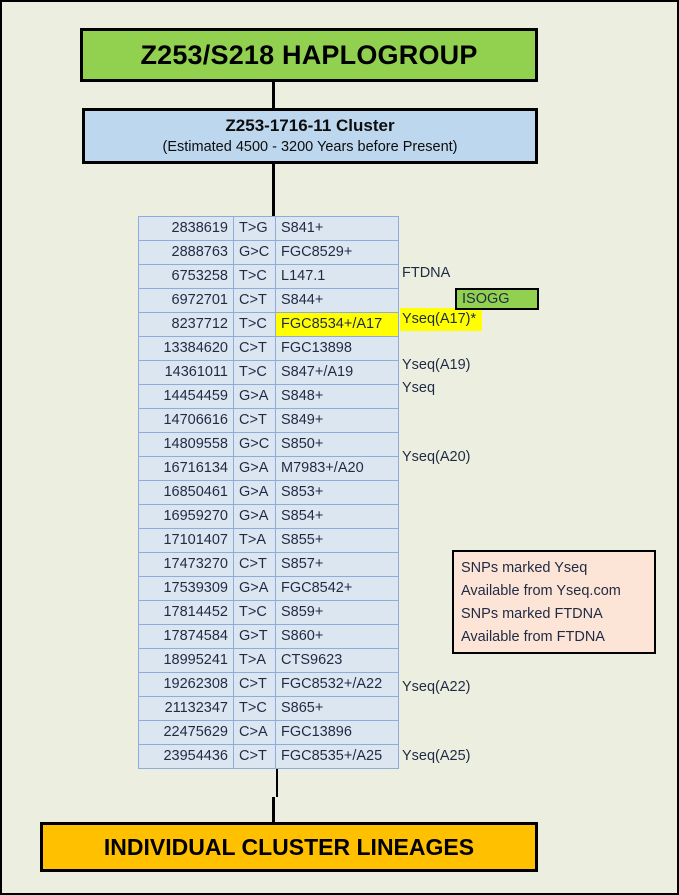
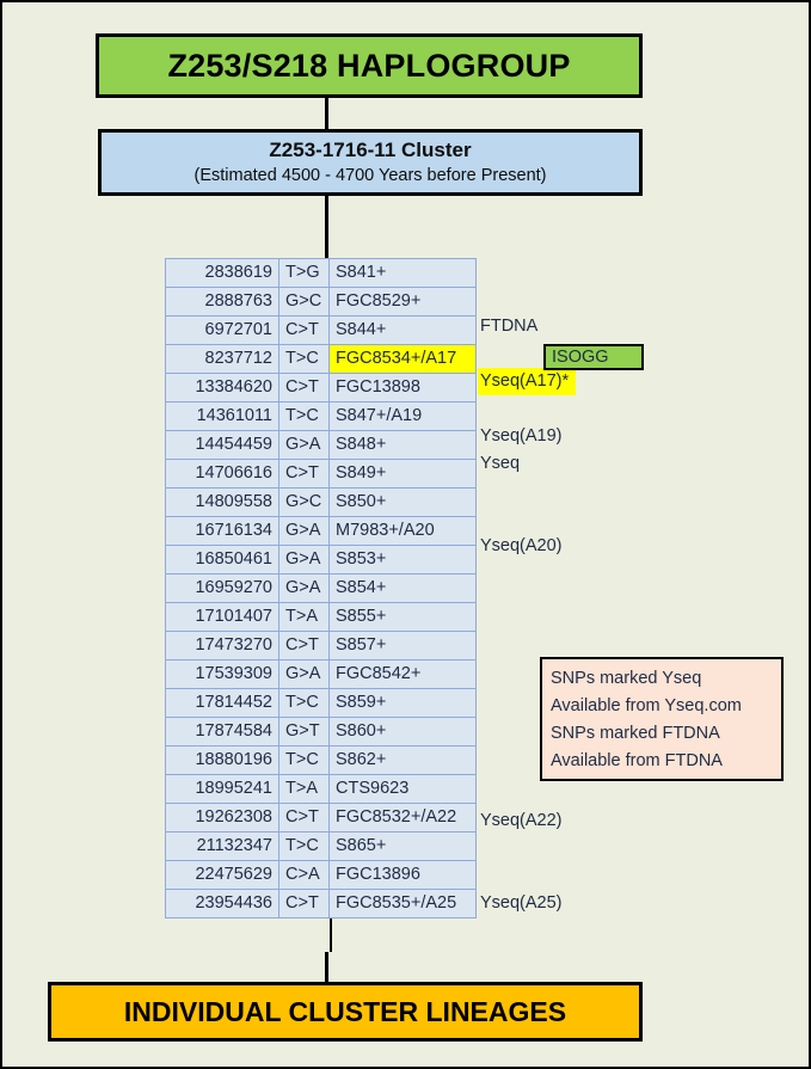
  Z253/S218 HAPLOGROUP
  Z253-1716-11 Cluster
- (Estimated 4500 - 3200 Years before Present)
+ (Estimated 4500 - 4700 Years before Present)
  2838619	T>G	S841+
  2888763	G>C	FGC8529+
- 6753258	T>C	L147.1
  6972701	C>T	S844+
  8237712	T>C	FGC8534+/A17
  13384620	C>T	FGC13898
  14361011	T>C	S847+/A19
  14454459	G>A	S848+
  14706616	C>T	S849+
  14809558	G>C	S850+
  16716134	G>A	M7983+/A20
  16850461	G>A	S853+
  16959270	G>A	S854+
  17101407	T>A	S855+
  17473270	C>T	S857+
  17539309	G>A	FGC8542+
  17814452	T>C	S859+
  17874584	G>T	S860+
+ 18880196	T>C	S862+
  18995241	T>A	CTS9623
  19262308	C>T	FGC8532+/A22
  21132347	T>C	S865+
  22475629	C>A	FGC13896
  23954436	C>T	FGC8535+/A25
  FTDNA
  Yseq(A17)*
  Yseq(A19)
  Yseq
  Yseq(A20)
  Yseq(A22)
  Yseq(A25)
  ISOGG
  SNPs marked Yseq
  Available from Yseq.com
  SNPs marked FTDNA
  Available from FTDNA
  INDIVIDUAL CLUSTER LINEAGES
